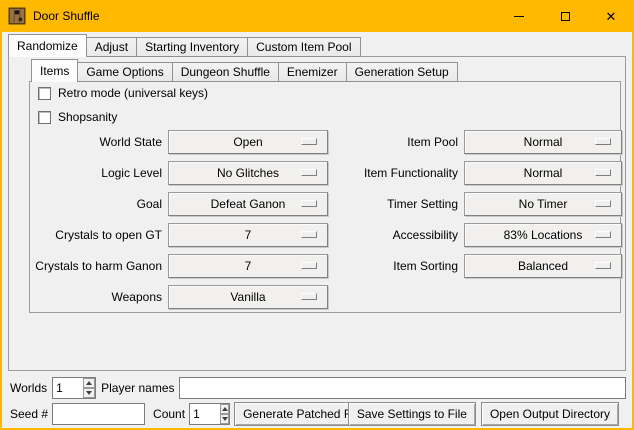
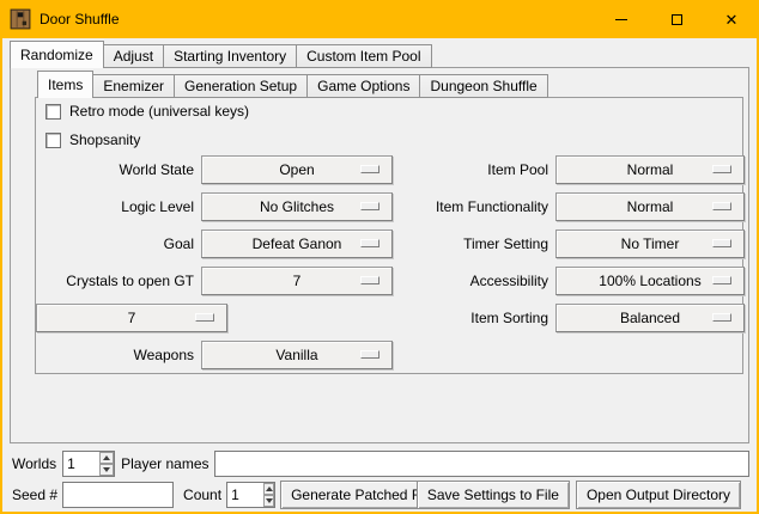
  Door Shuffle
  ✕
  Randomize
  Adjust
  Starting Inventory
  Custom Item Pool
  Items
- Game Options
+ Enemizer
- Dungeon Shuffle
+ Generation Setup
- Enemizer
+ Game Options
- Generation Setup
+ Dungeon Shuffle
  Retro mode (universal keys)
  Shopsanity
  World State
  Open
  Logic Level
  No Glitches
  Goal
  Defeat Ganon
  Crystals to open GT
  7
- Crystals to harm Ganon
  7
  Weapons
  Vanilla
  Item Pool
  Normal
  Item Functionality
  Normal
  Timer Setting
  No Timer
  Accessibility
- 83% Locations
+ 100% Locations
  Item Sorting
  Balanced
  Worlds
  1
  Player names
  Seed #
  Count
  1
  Generate Patched
  Save Settings to File
  Open Output Directory
